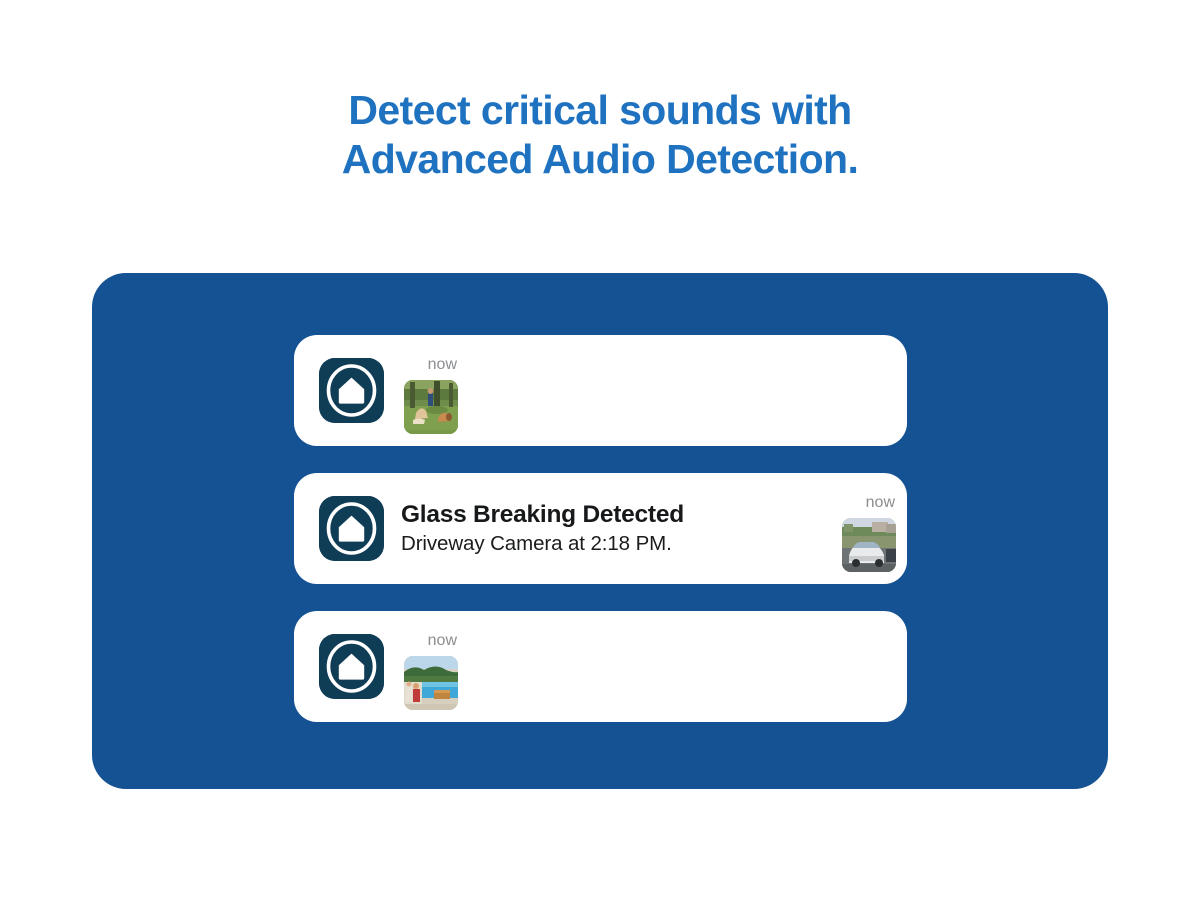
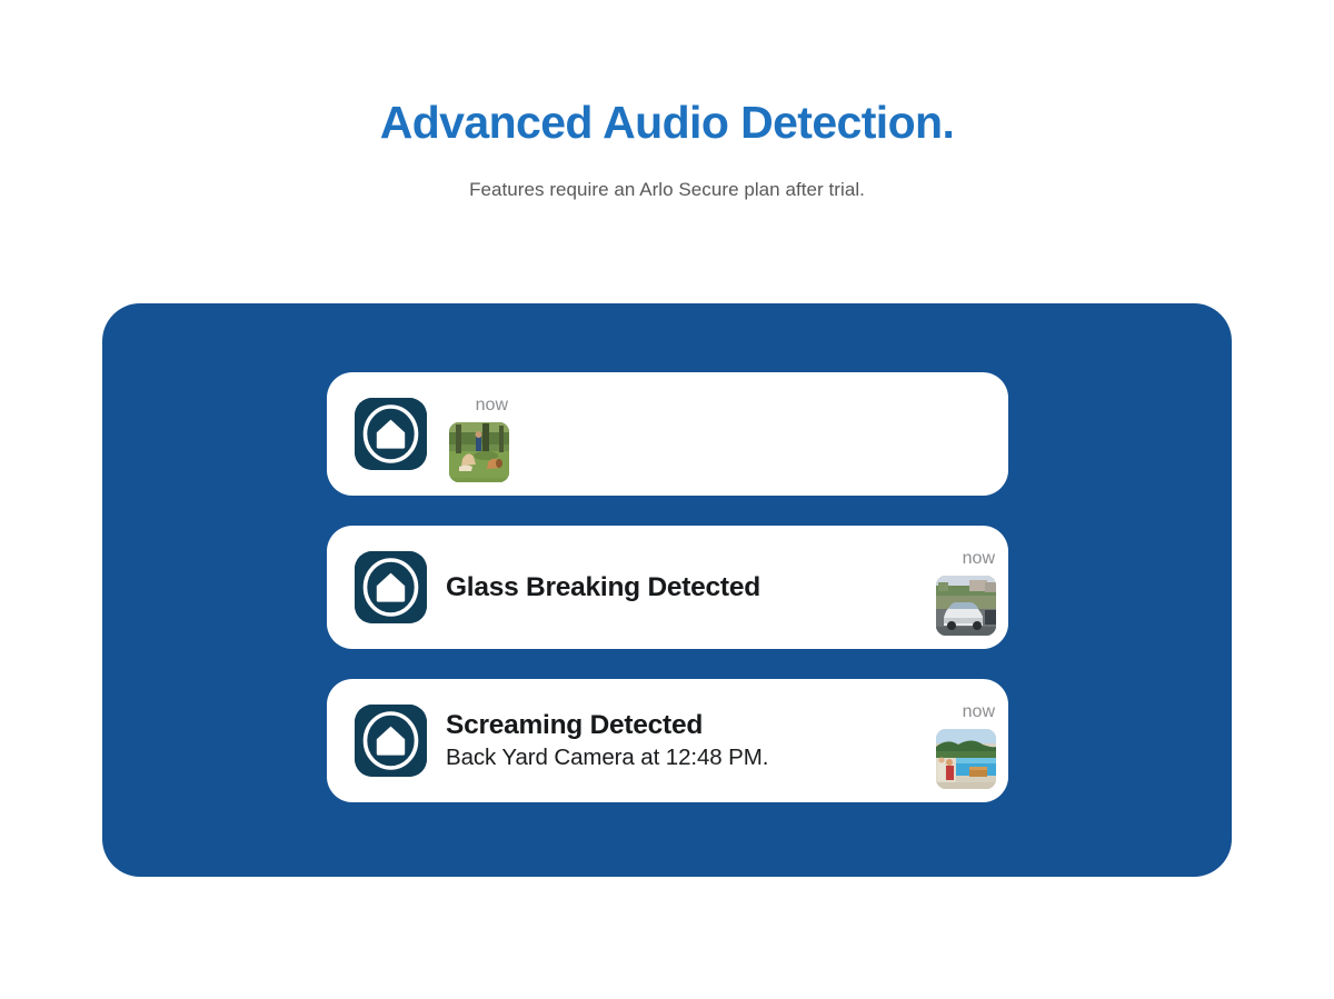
- Detect critical sounds with
  Advanced Audio Detection.
+ Features require an Arlo Secure plan after trial.
  now
  Glass Breaking Detected
- Driveway Camera at 2:18 PM.
  now
+ Screaming Detected
+ Back Yard Camera at 12:48 PM.
  now
